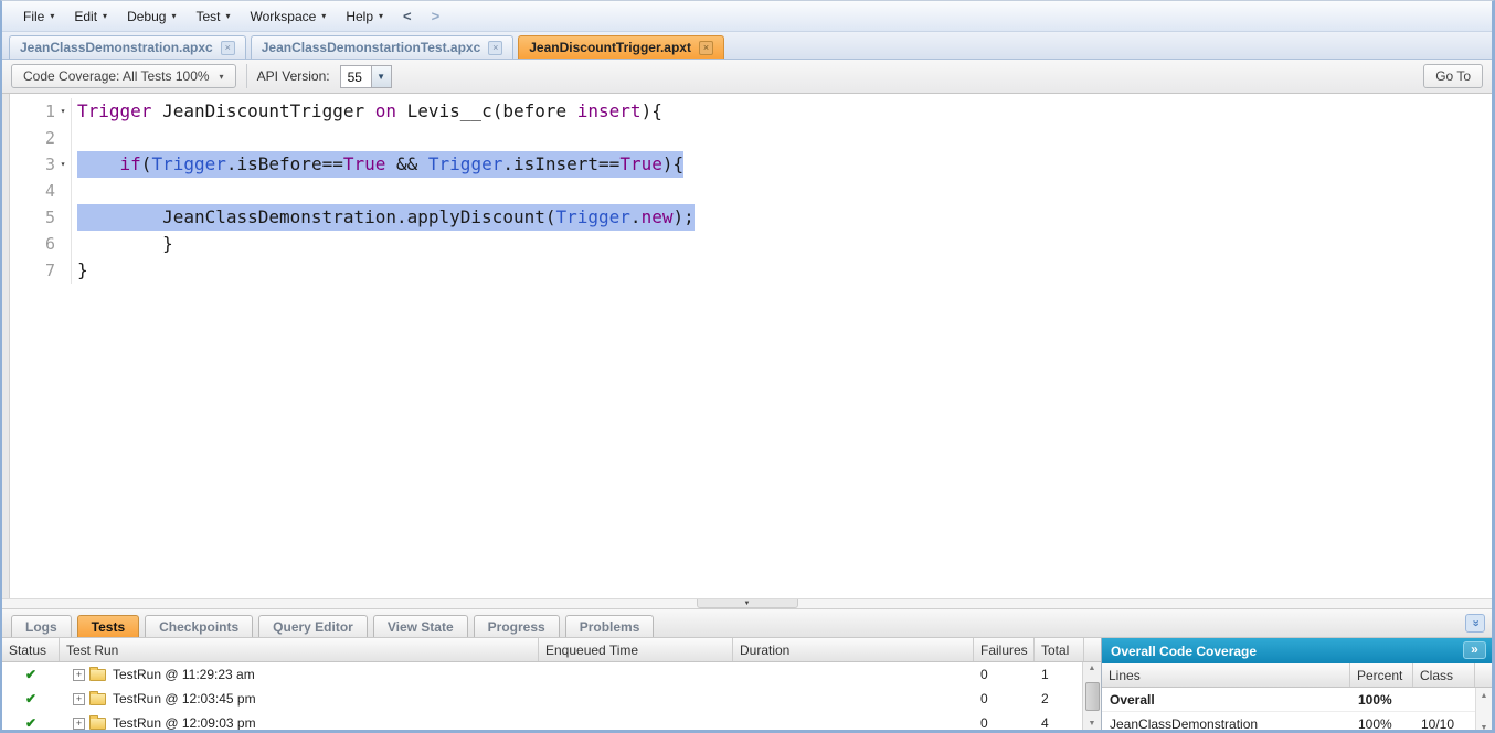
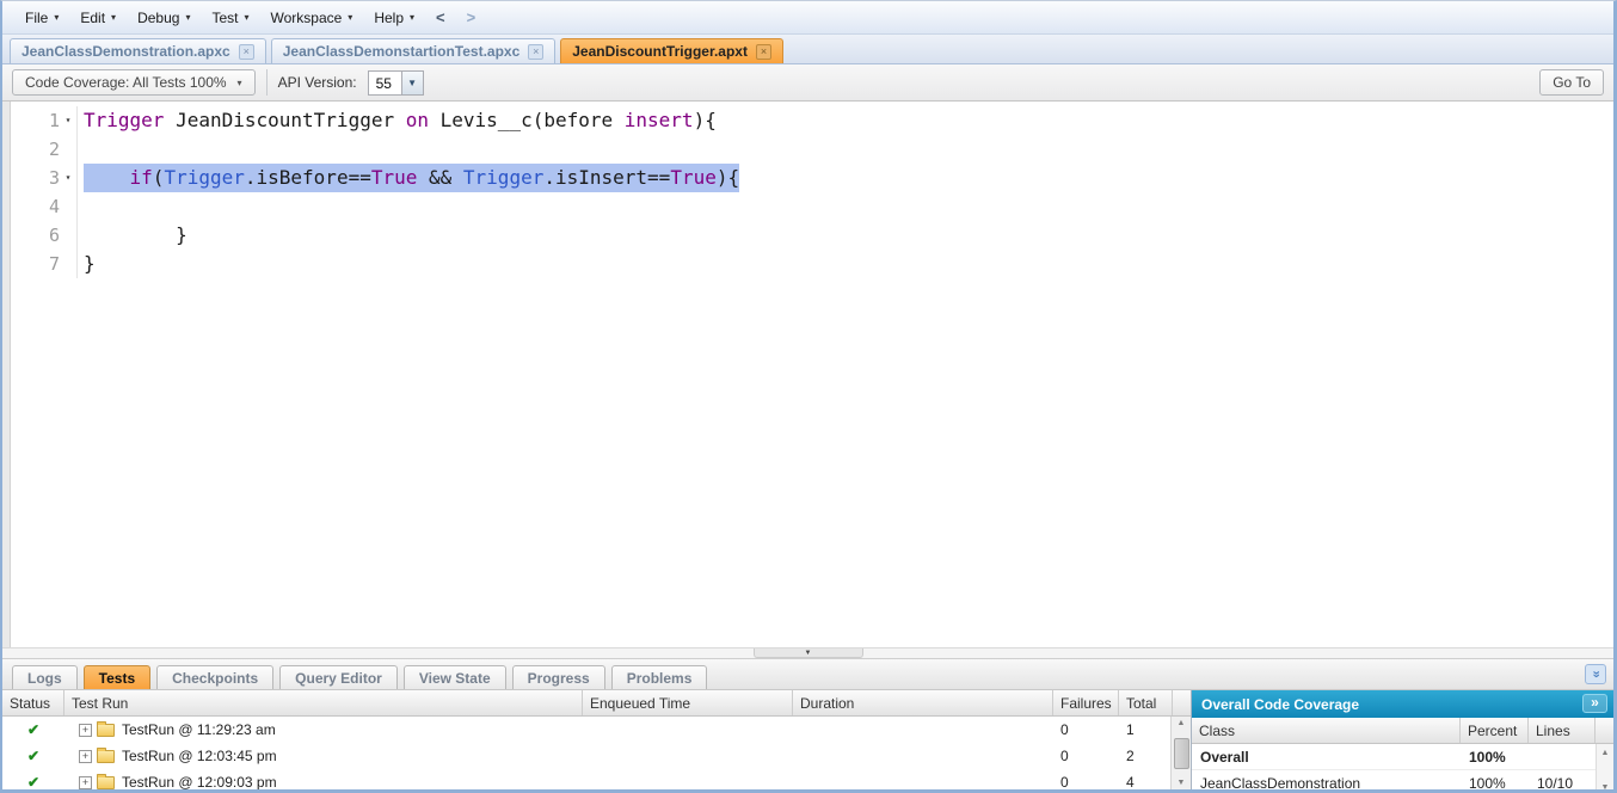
  File
  ▾
  Edit
  ▾
  Debug
  ▾
  Test
  ▾
  Workspace
  ▾
  Help
  ▾
  <
  >
  JeanClassDemonstration.apxc
  ×
  JeanClassDemonstartionTest.apxc
  ×
  JeanDiscountTrigger.apxt
  ×
  Code Coverage: All Tests 100%
  ▾
  API Version:
  55
  ▼
  Go To
  1
  ▾
  Trigger JeanDiscountTrigger on Levis__c(before insert){
  2
  3
  ▾
  if(Trigger.isBefore==True && Trigger.isInsert==True){
  4
- 5
- JeanClassDemonstration.applyDiscount(Trigger.new);
  6
  }
  7
  }
  Logs
  Tests
  Checkpoints
  Query Editor
  View State
  Progress
  Problems
  Status
  Test Run
  Enqueued Time
  Duration
  Failures
  Total
  ✔
  +
  TestRun @ 11:29:23 am
  0
  1
  ✔
  +
  TestRun @ 12:03:45 pm
  0
  2
  ✔
  +
  TestRun @ 12:09:03 pm
  0
  4
  Overall Code Coverage
  »
- Lines
+ Class
  Percent
- Class
+ Lines
  Overall
  100%
  JeanClassDemonstration
  100%
  10/10
